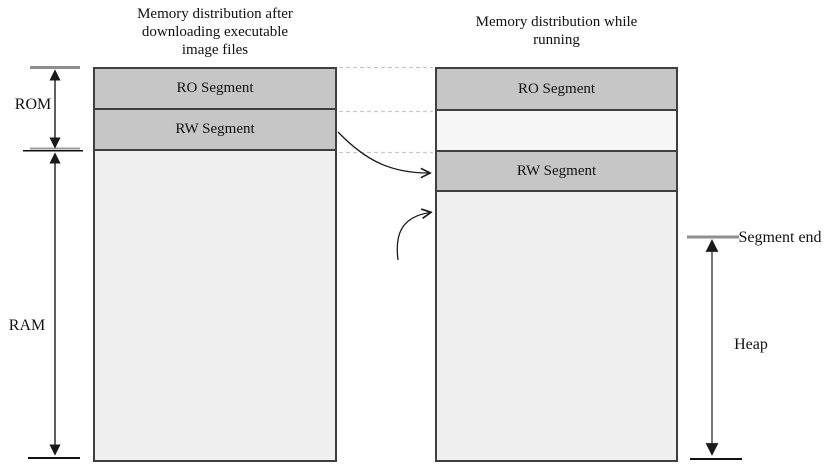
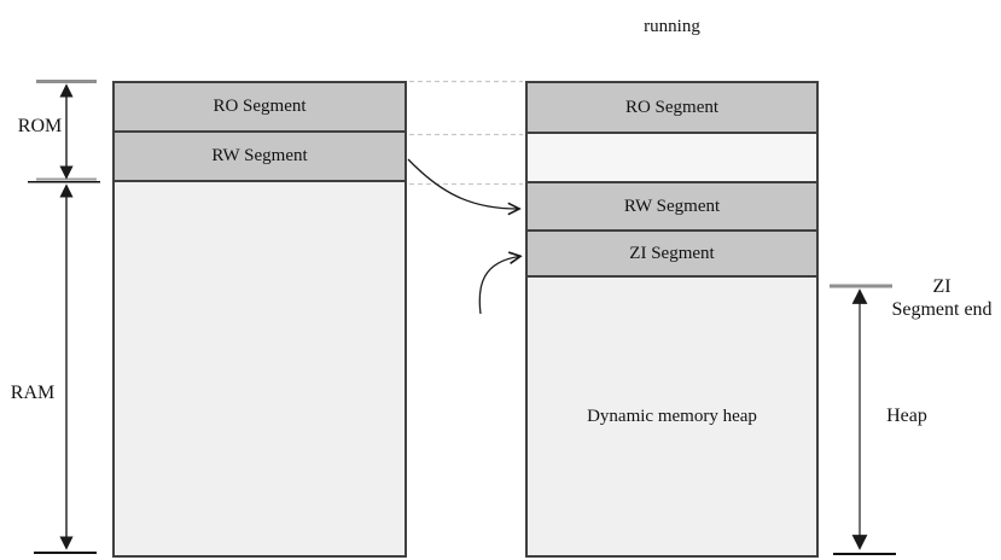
- Memory distribution after
- downloading executable
- image files
- Memory distribution while
  running
  RO Segment
  RW Segment
  RO Segment
  RW Segment
+ ZI Segment
+ Dynamic memory heap
  ROM
  RAM
+ ZI
  Segment end
  Heap
